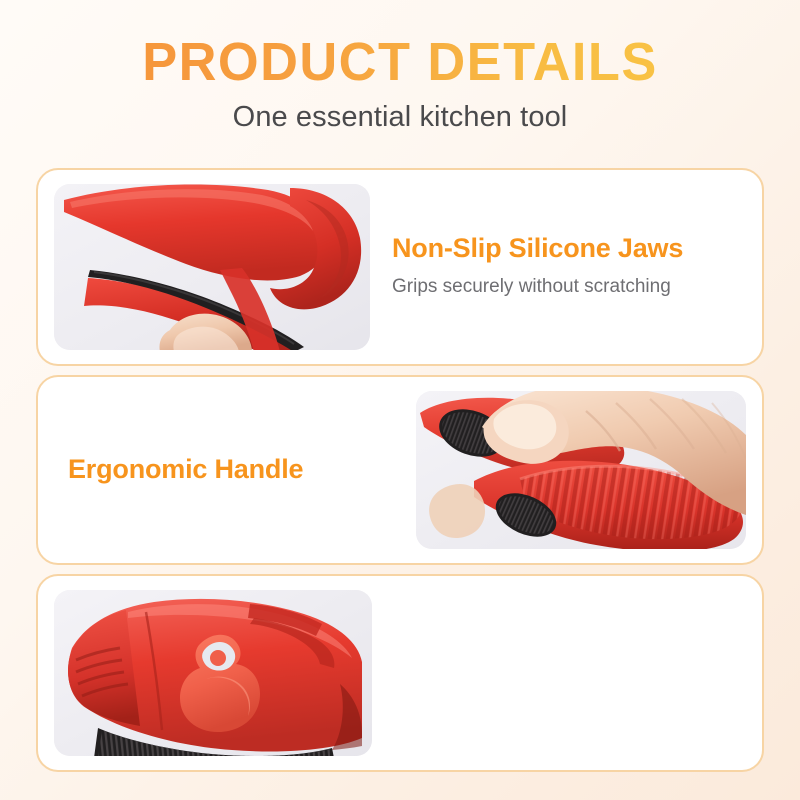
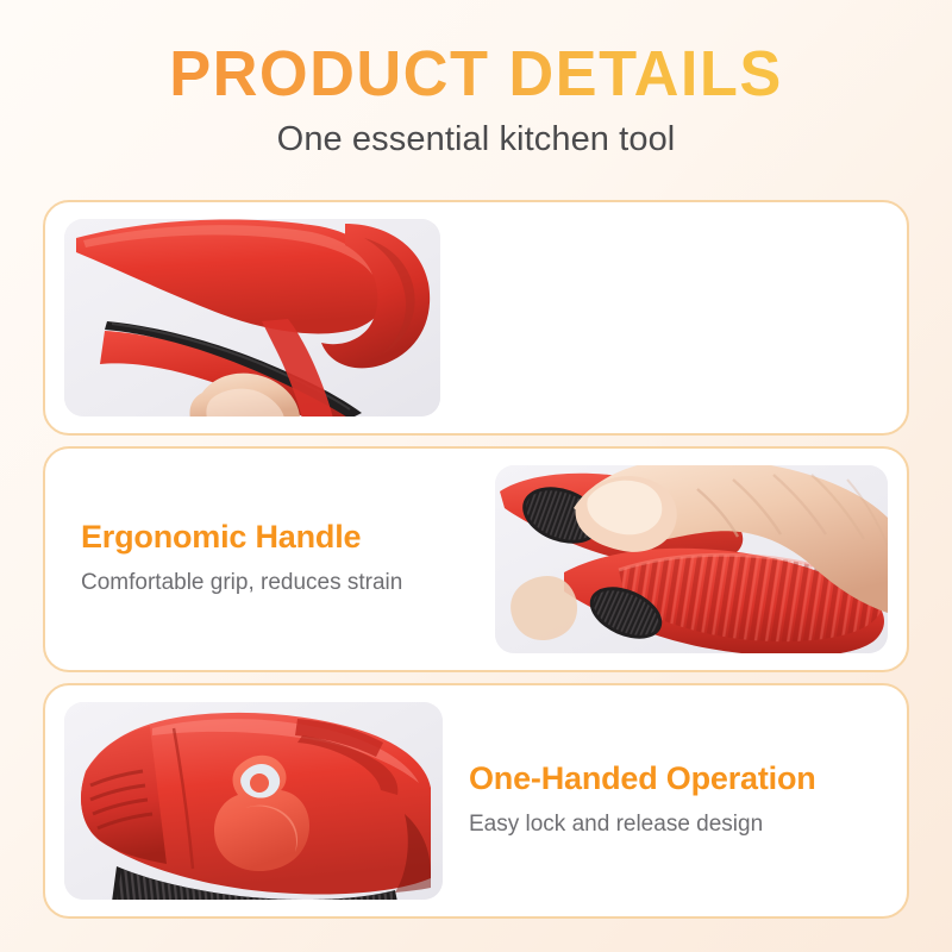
  PRODUCT DETAILS
  One essential kitchen tool
- Non-Slip Silicone Jaws
- Grips securely without scratching
  Ergonomic Handle
+ Comfortable grip, reduces strain
+ One-Handed Operation
+ Easy lock and release design
